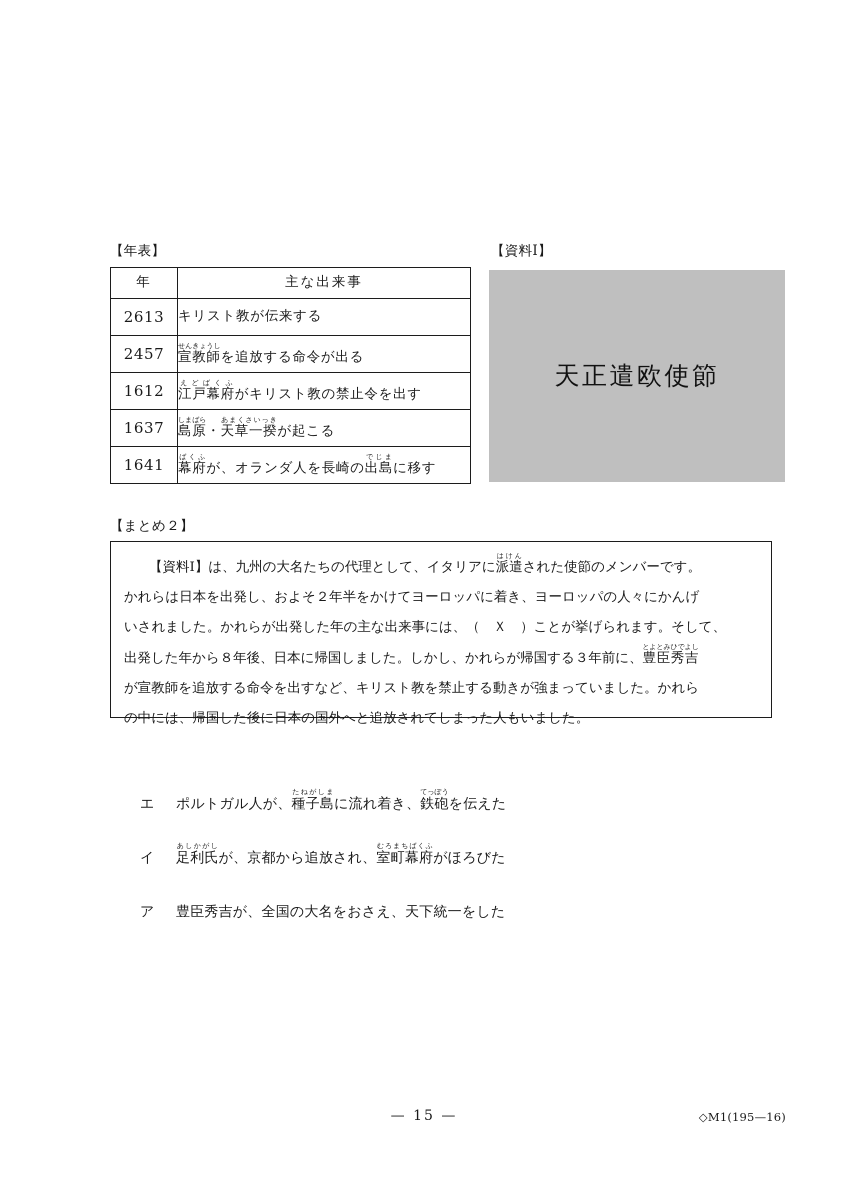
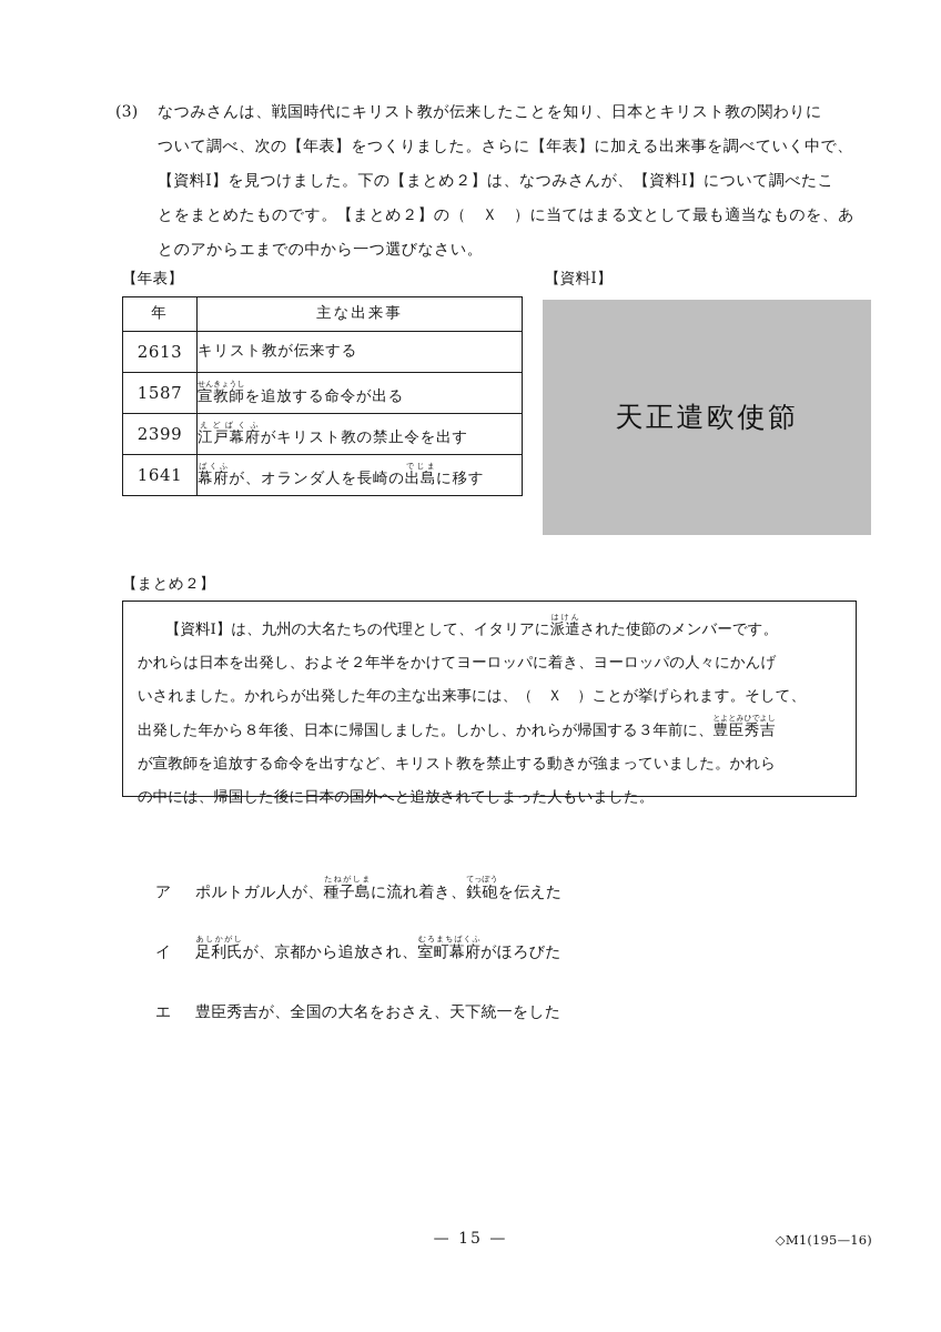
+ (3)
+ なつみさんは、戦国時代にキリスト教が伝来したことを知り、日本とキリスト教の関わりに
+ ついて調べ、次の【年表】をつくりました。さらに【年表】に加える出来事を調べていく中で、
+ 【資料Ⅰ】を見つけました。下の【まとめ２】は、なつみさんが、【資料Ⅰ】について調べたこ
+ とをまとめたものです。【まとめ２】の（ Ｘ ）に当てはまる文として最も適当なものを、あ
+ とのアからエまでの中から一つ選びなさい。
  【年表】
  年	主な出来事
  2613	キリスト教が伝来する
- 2457	宣教師せんきょうしを追放する命令が出る
+ 1587	宣教師せんきょうしを追放する命令が出る
- 1612	江戸幕府えどばくふがキリスト教の禁止令を出す
+ 2399	江戸幕府えどばくふがキリスト教の禁止令を出す
- 1637	島原しまばら・天草一揆あまくさいっきが起こる
  1641	幕府ばくふが、オランダ人を長崎の出島でじまに移す
  【資料Ⅰ】
  天正遣欧使節
  【まとめ２】
  【資料Ⅰ】は、九州の大名たちの代理として、イタリアに派遣はけんされた使節のメンバーです。
  かれらは日本を出発し、およそ２年半をかけてヨーロッパに着き、ヨーロッパの人々にかんげ
  いされました。かれらが出発した年の主な出来事には、（ Ｘ ）ことが挙げられます。そして、
  出発した年から８年後、日本に帰国しました。しかし、かれらが帰国する３年前に、豊臣秀吉とよとみひでよし
  が宣教師を追放する命令を出すなど、キリスト教を禁止する動きが強まっていました。かれら
  の中には、帰国した後に日本の国外へと追放されてしまった人もいました。
- エ
+ ア
  ポルトガル人が、種子島たねがしまに流れ着き、鉄砲てっぽうを伝えた
  イ
  足利氏あしかがしが、京都から追放され、室町幕府むろまちばくふがほろびた
- ア
+ エ
  豊臣秀吉が、全国の大名をおさえ、天下統一をした
  — 15 —
  ◇M1(195—16)
